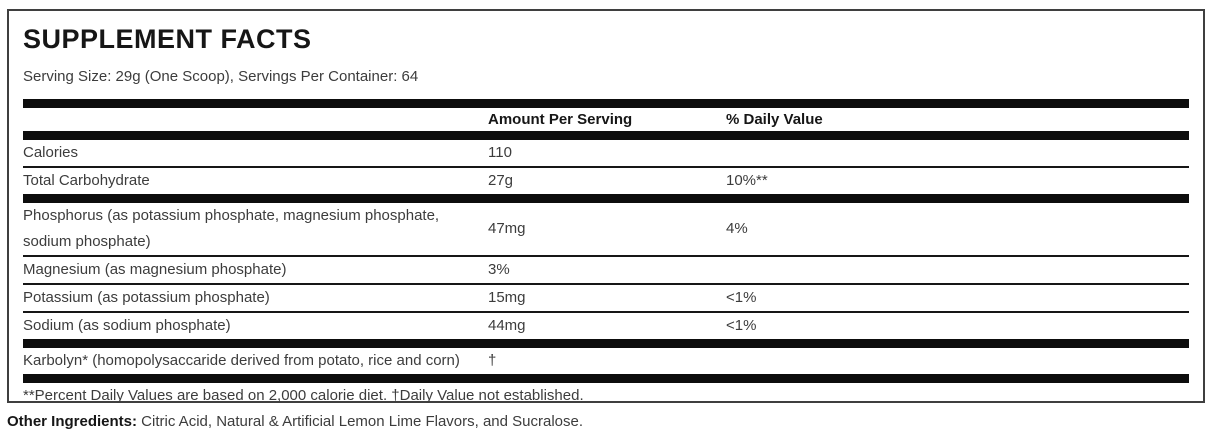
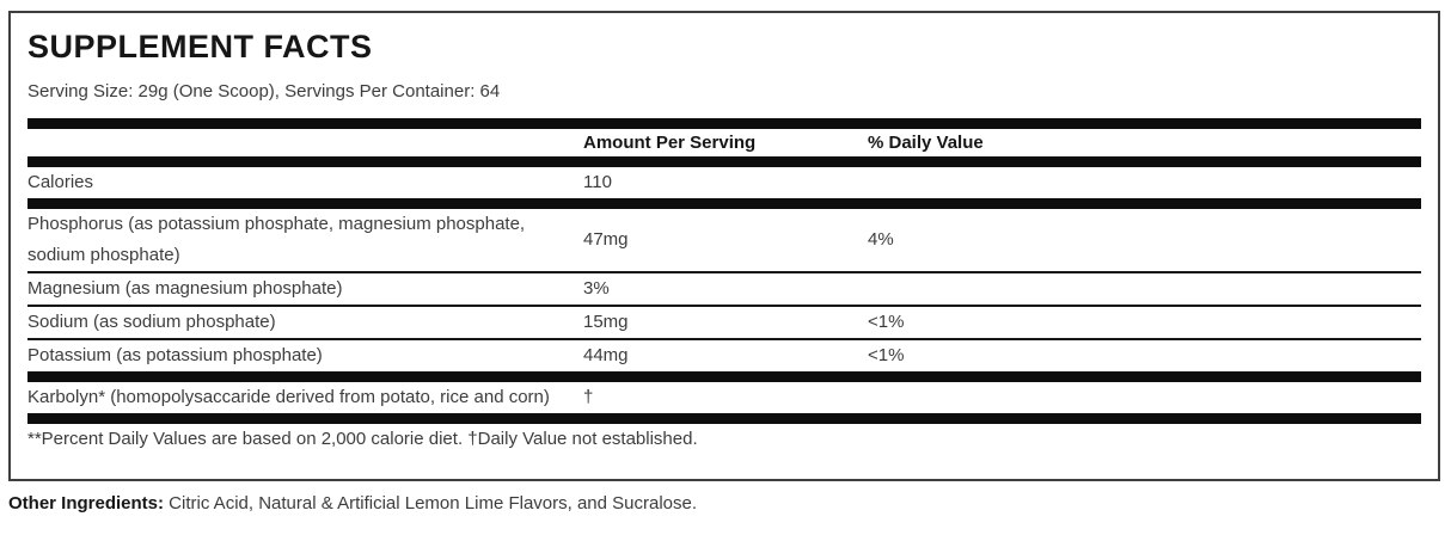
  SUPPLEMENT FACTS
  Serving Size: 29g (One Scoop), Servings Per Container: 64
  Amount Per Serving
  % Daily Value
  Calories
  110
- Total Carbohydrate
- 27g
- 10%**
  Phosphorus (as potassium phosphate, magnesium phosphate, sodium phosphate)
  47mg
  4%
  Magnesium (as magnesium phosphate)
  3%
- Potassium (as potassium phosphate)
+ Sodium (as sodium phosphate)
  15mg
  <1%
- Sodium (as sodium phosphate)
+ Potassium (as potassium phosphate)
  44mg
  <1%
  Karbolyn* (homopolysaccaride derived from potato, rice and corn)
  †
  **Percent Daily Values are based on 2,000 calorie diet. †Daily Value not established.
  Other Ingredients: Citric Acid, Natural & Artificial Lemon Lime Flavors, and Sucralose.
